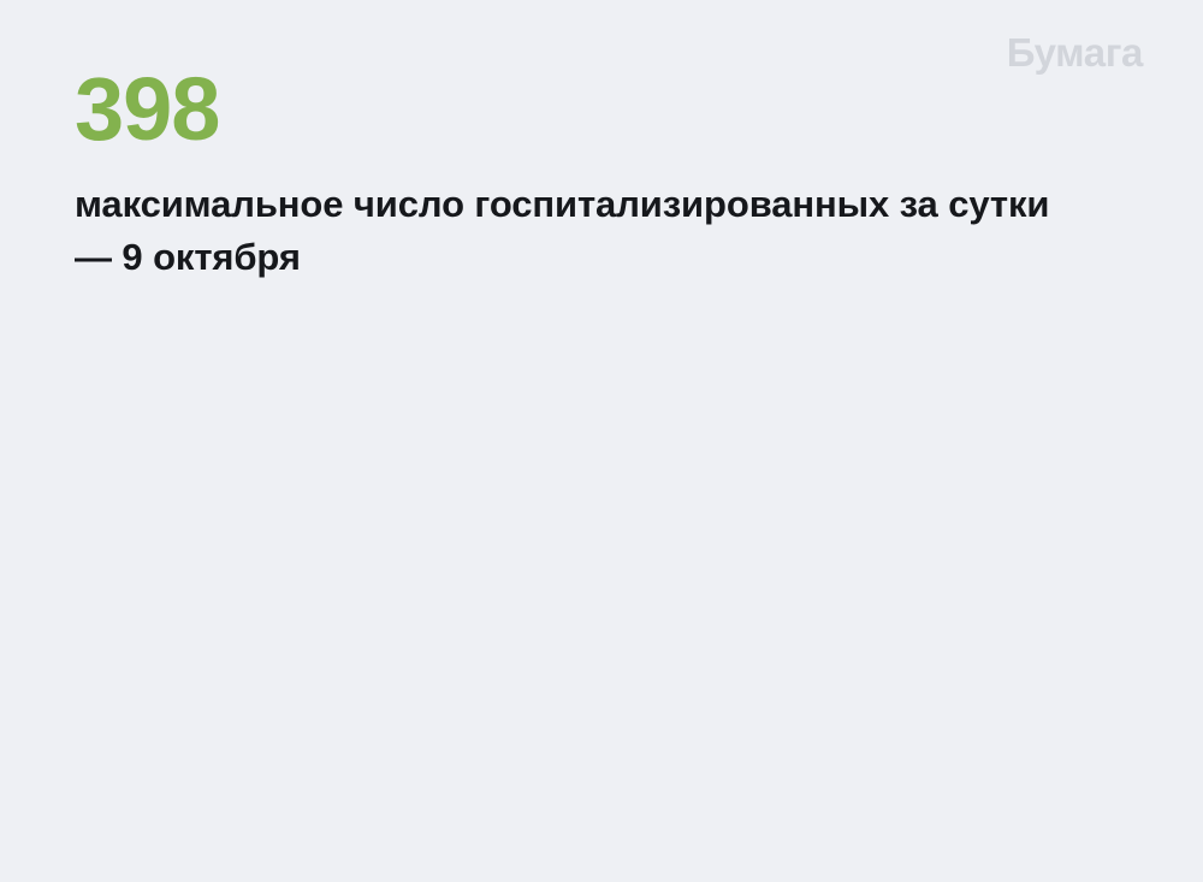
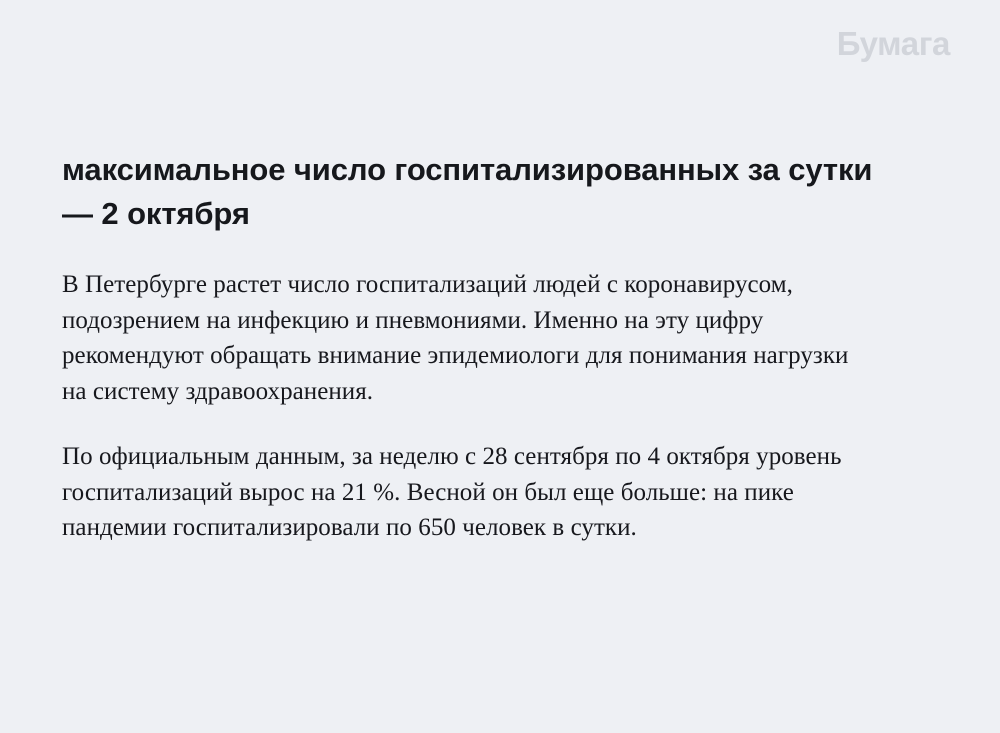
  Бумага
- 398
- максимальное число госпитализированных за сутки — 9 октября
+ максимальное число госпитализированных за сутки — 2 октября
+ В Петербурге растет число госпитализаций людей с коронавирусом, подозрением на инфекцию и пневмониями. Именно на эту цифру рекомендуют обращать внимание эпидемиологи для понимания нагрузки на систему здравоохранения.
+ По официальным данным, за неделю с 28 сентября по 4 октября уровень госпитализаций вырос на 21 %. Весной он был еще больше: на пике пандемии госпитализировали по 650 человек в сутки.
